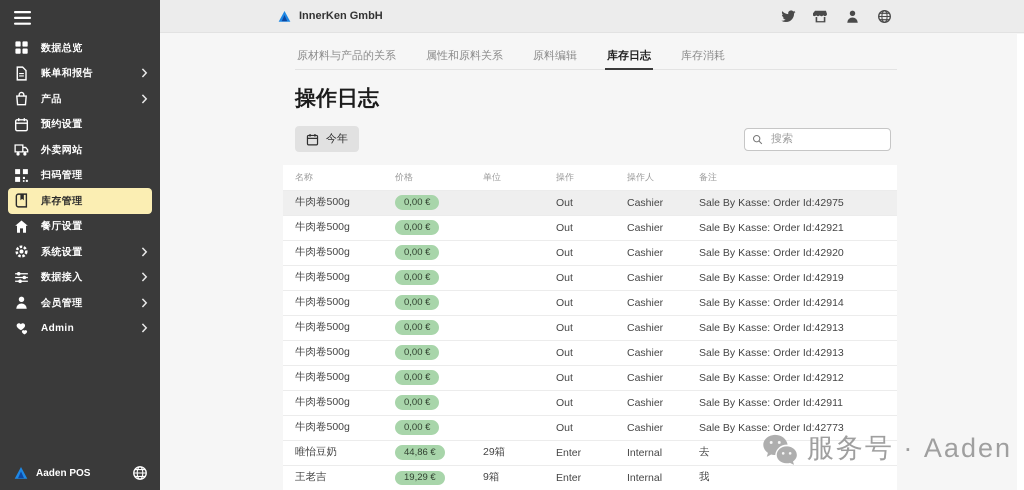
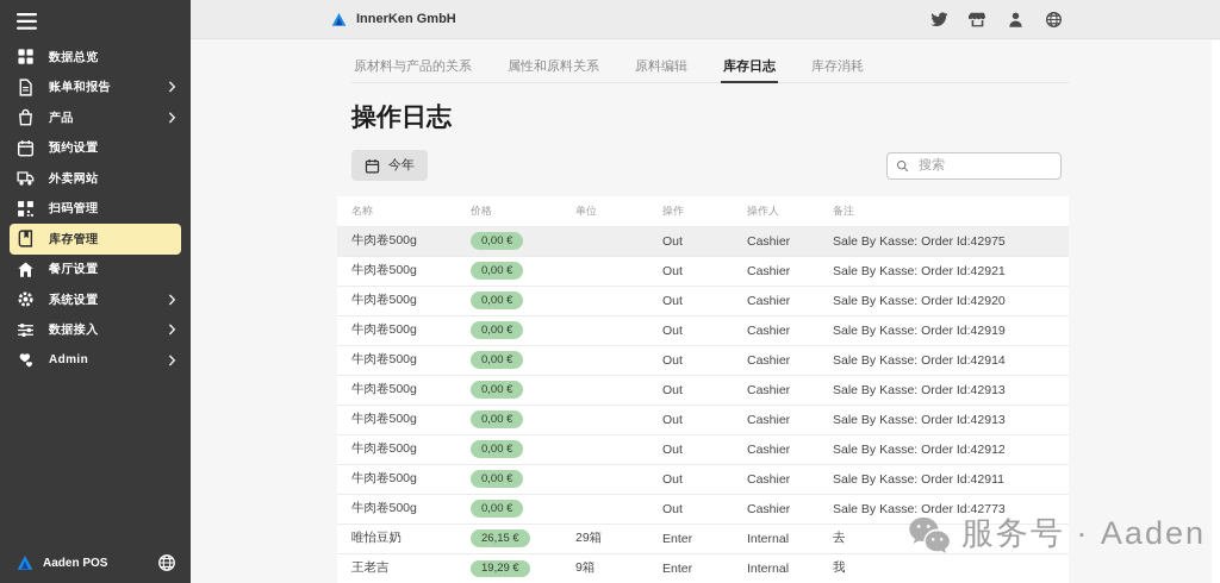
  数据总览
  账单和报告
  产品
  预约设置
  外卖网站
  扫码管理
  库存管理
  餐厅设置
  系统设置
  数据接入
- 会员管理
  Admin
  Aaden POS
  InnerKen GmbH
  原材料与产品的关系
  属性和原料关系
  原料编辑
  库存日志
  库存消耗
  操作日志
  今年
  搜索
  名称	价格	单位	操作	操作人	备注
  牛肉卷500g	0,00 €		Out	Cashier	Sale By Kasse: Order Id:42975
  牛肉卷500g	0,00 €		Out	Cashier	Sale By Kasse: Order Id:42921
  牛肉卷500g	0,00 €		Out	Cashier	Sale By Kasse: Order Id:42920
  牛肉卷500g	0,00 €		Out	Cashier	Sale By Kasse: Order Id:42919
  牛肉卷500g	0,00 €		Out	Cashier	Sale By Kasse: Order Id:42914
  牛肉卷500g	0,00 €		Out	Cashier	Sale By Kasse: Order Id:42913
  牛肉卷500g	0,00 €		Out	Cashier	Sale By Kasse: Order Id:42913
  牛肉卷500g	0,00 €		Out	Cashier	Sale By Kasse: Order Id:42912
  牛肉卷500g	0,00 €		Out	Cashier	Sale By Kasse: Order Id:42911
  牛肉卷500g	0,00 €		Out	Cashier	Sale By Kasse: Order Id:42773
- 唯怡豆奶	44,86 €	29箱	Enter	Internal	去
+ 唯怡豆奶	26,15 €	29箱	Enter	Internal	去
  王老吉	19,29 €	9箱	Enter	Internal	我
  服务号 · Aaden
